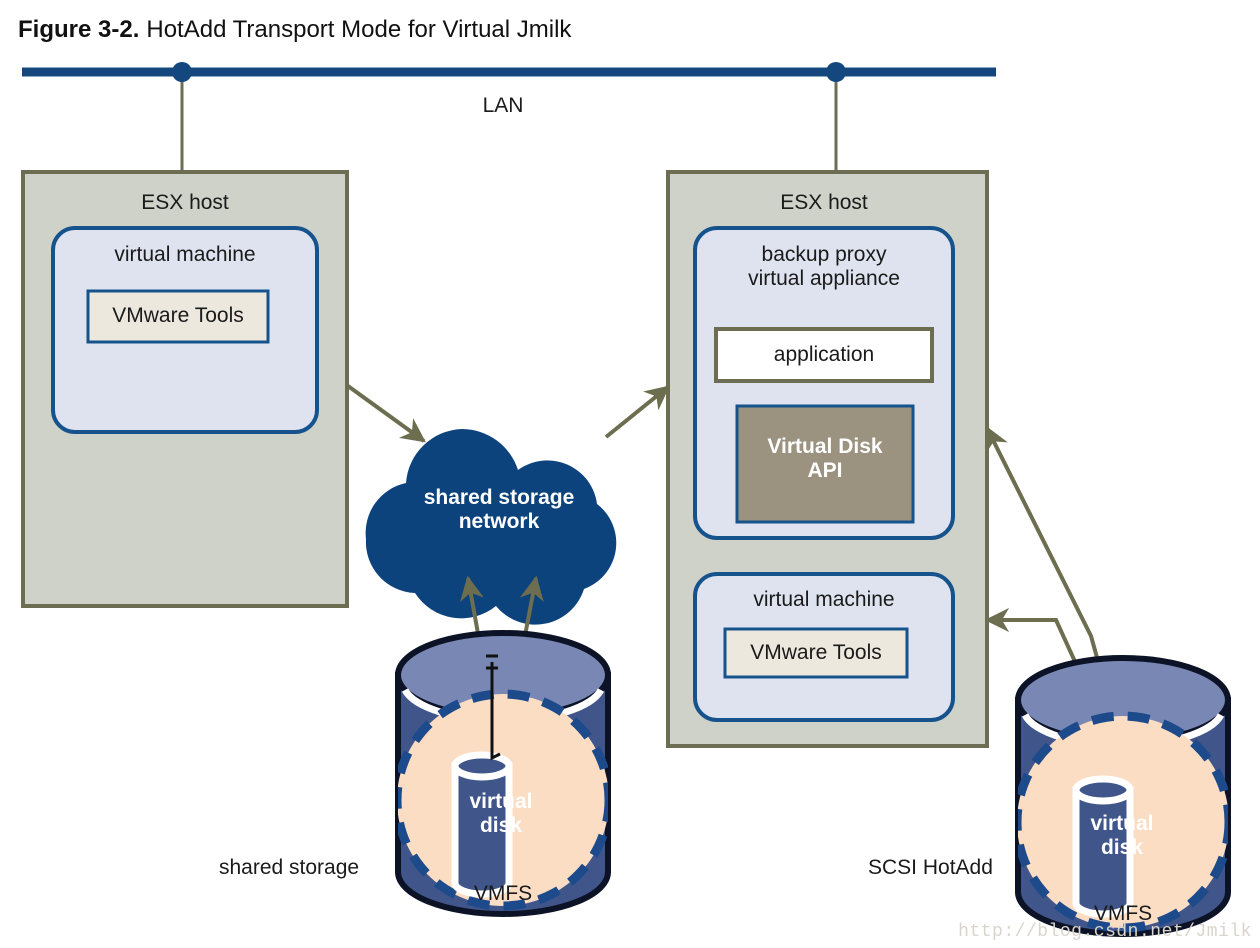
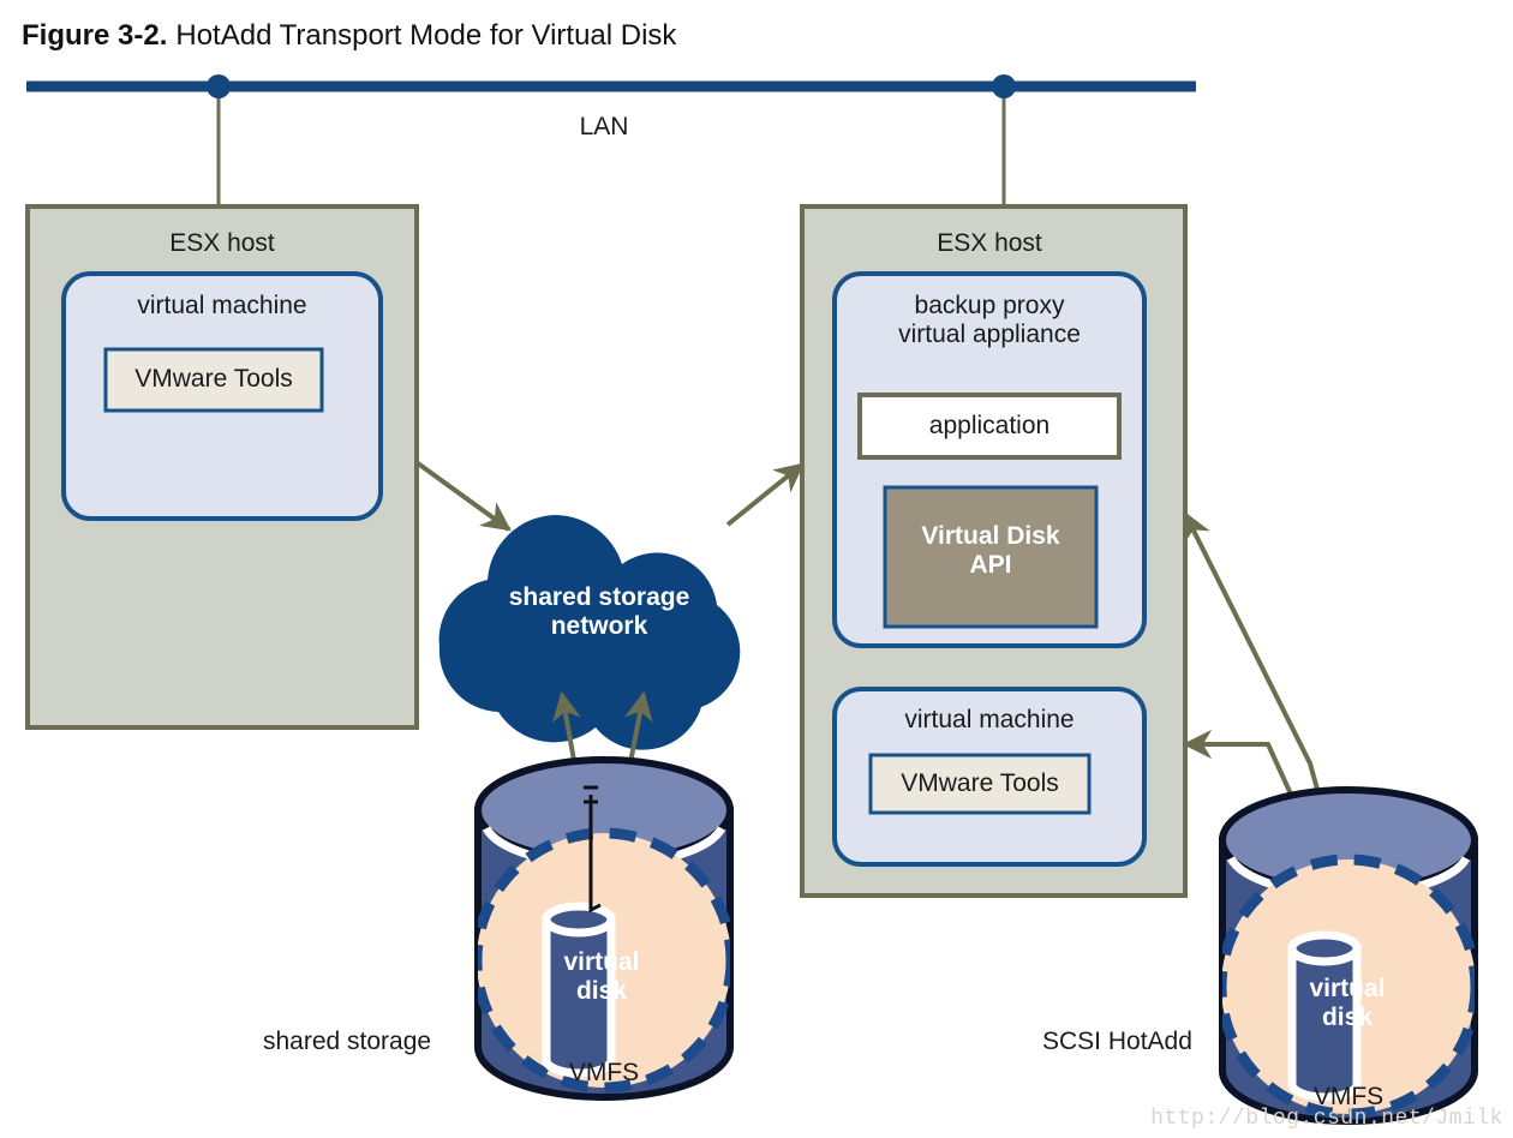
- Figure 3-2. HotAdd Transport Mode for Virtual Jmilk
+ Figure 3-2. HotAdd Transport Mode for Virtual Disk
  LAN
  ESX host
  virtual machine
  VMware Tools
  ESX host
  backup proxy
  virtual appliance
  application
  Virtual Disk
  API
  virtual machine
  VMware Tools
  shared storage
  network
  shared storage
  virtual
  disk
  VMFS
  SCSI HotAdd
  virtual
  disk
  VMFS
  http://blog.csdn.net/Jmilk
